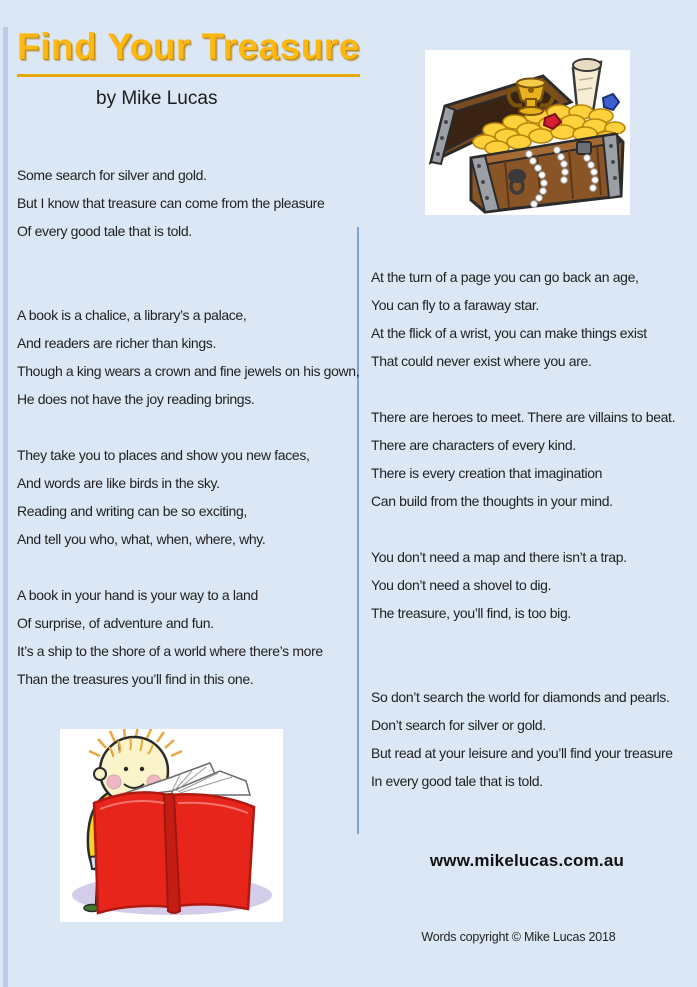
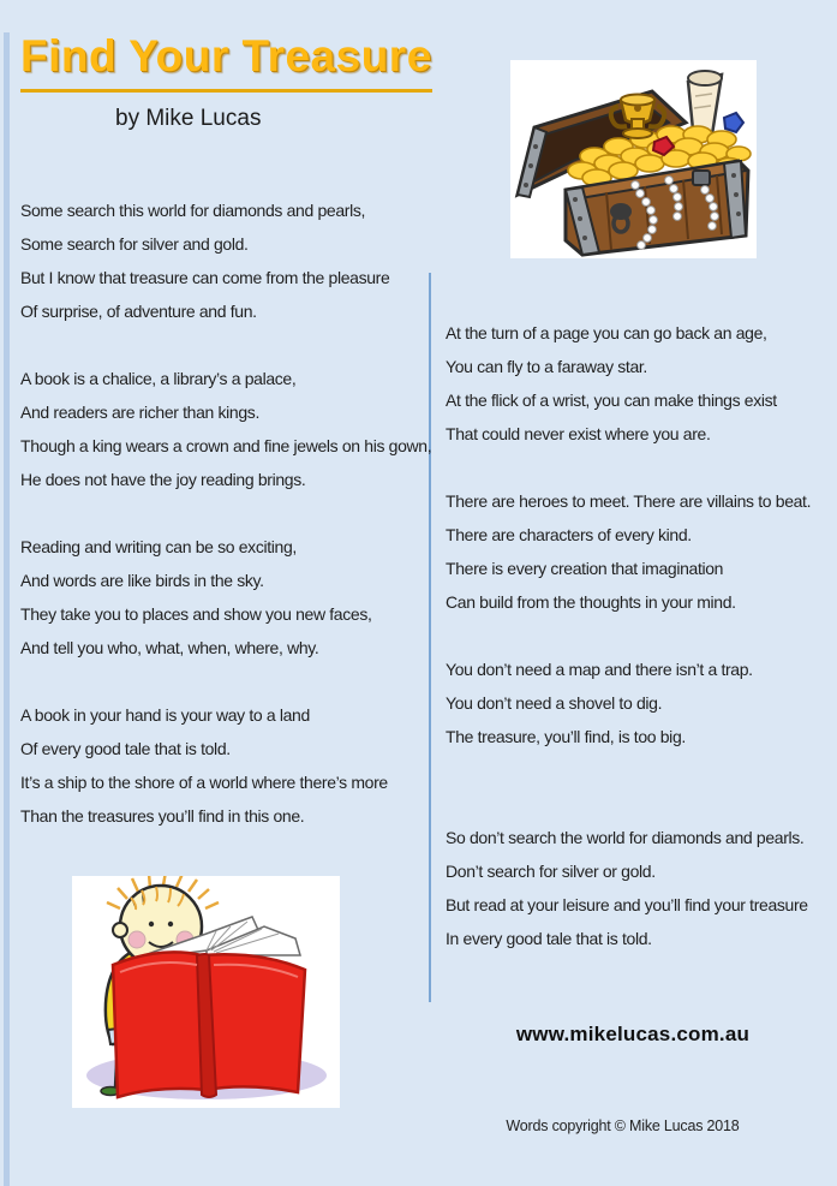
  Find Your Treasure
  by Mike Lucas
+ Some search this world for diamonds and pearls,
  Some search for silver and gold.
  But I know that treasure can come from the pleasure
- Of every good tale that is told.
+ Of surprise, of adventure and fun.
  A book is a chalice, a library’s a palace,
  And readers are richer than kings.
  Though a king wears a crown and fine jewels on his gown,
  He does not have the joy reading brings.
- They take you to places and show you new faces,
+ Reading and writing can be so exciting,
  And words are like birds in the sky.
- Reading and writing can be so exciting,
+ They take you to places and show you new faces,
  And tell you who, what, when, where, why.
  A book in your hand is your way to a land
- Of surprise, of adventure and fun.
+ Of every good tale that is told.
  It’s a ship to the shore of a world where there’s more
  Than the treasures you’ll find in this one.
  At the turn of a page you can go back an age,
  You can fly to a faraway star.
  At the flick of a wrist, you can make things exist
  That could never exist where you are.
  There are heroes to meet. There are villains to beat.
  There are characters of every kind.
  There is every creation that imagination
  Can build from the thoughts in your mind.
  You don’t need a map and there isn’t a trap.
  You don’t need a shovel to dig.
  The treasure, you’ll find, is too big.
  So don’t search the world for diamonds and pearls.
  Don’t search for silver or gold.
  But read at your leisure and you’ll find your treasure
  In every good tale that is told.
  www.mikelucas.com.au
  Words copyright © Mike Lucas 2018
